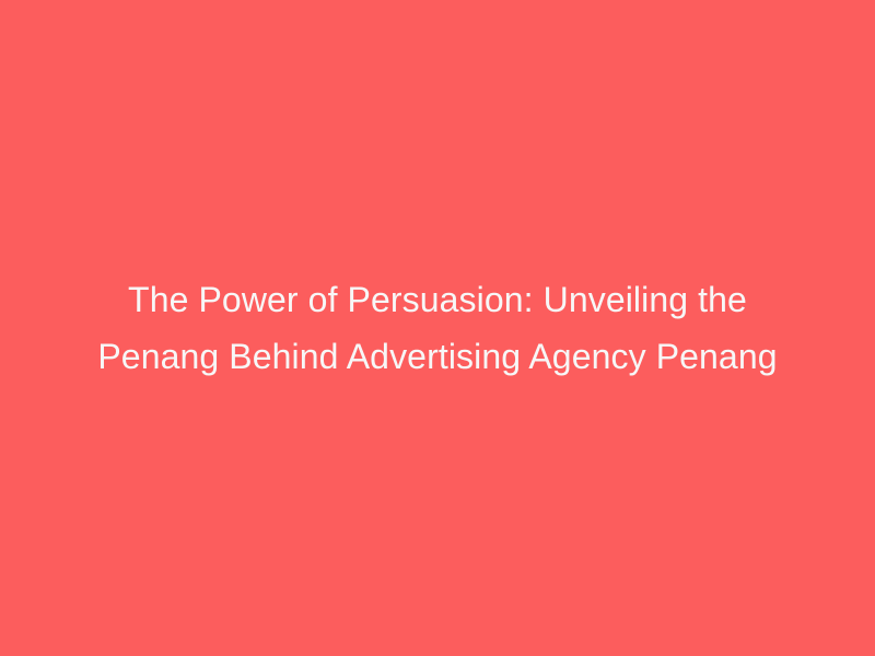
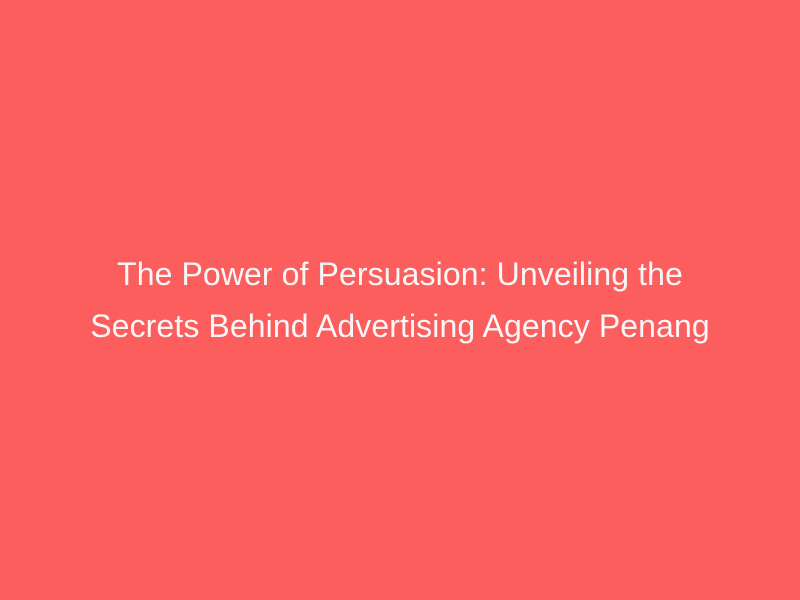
- The Power of Persuasion: Unveiling the Penang Behind Advertising Agency Penang
+ The Power of Persuasion: Unveiling the Secrets Behind Advertising Agency Penang
